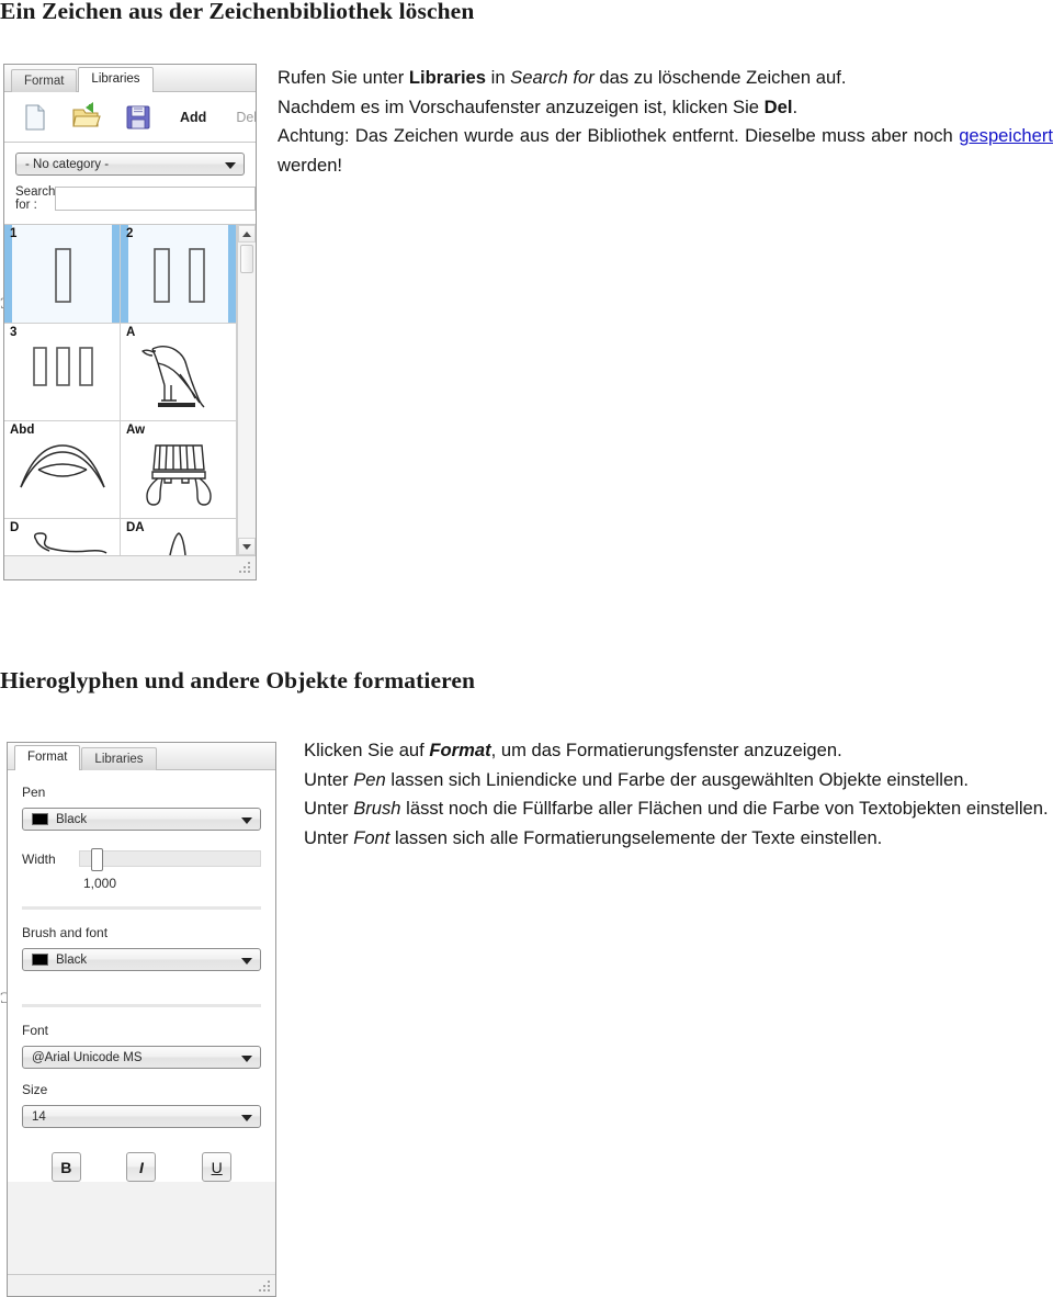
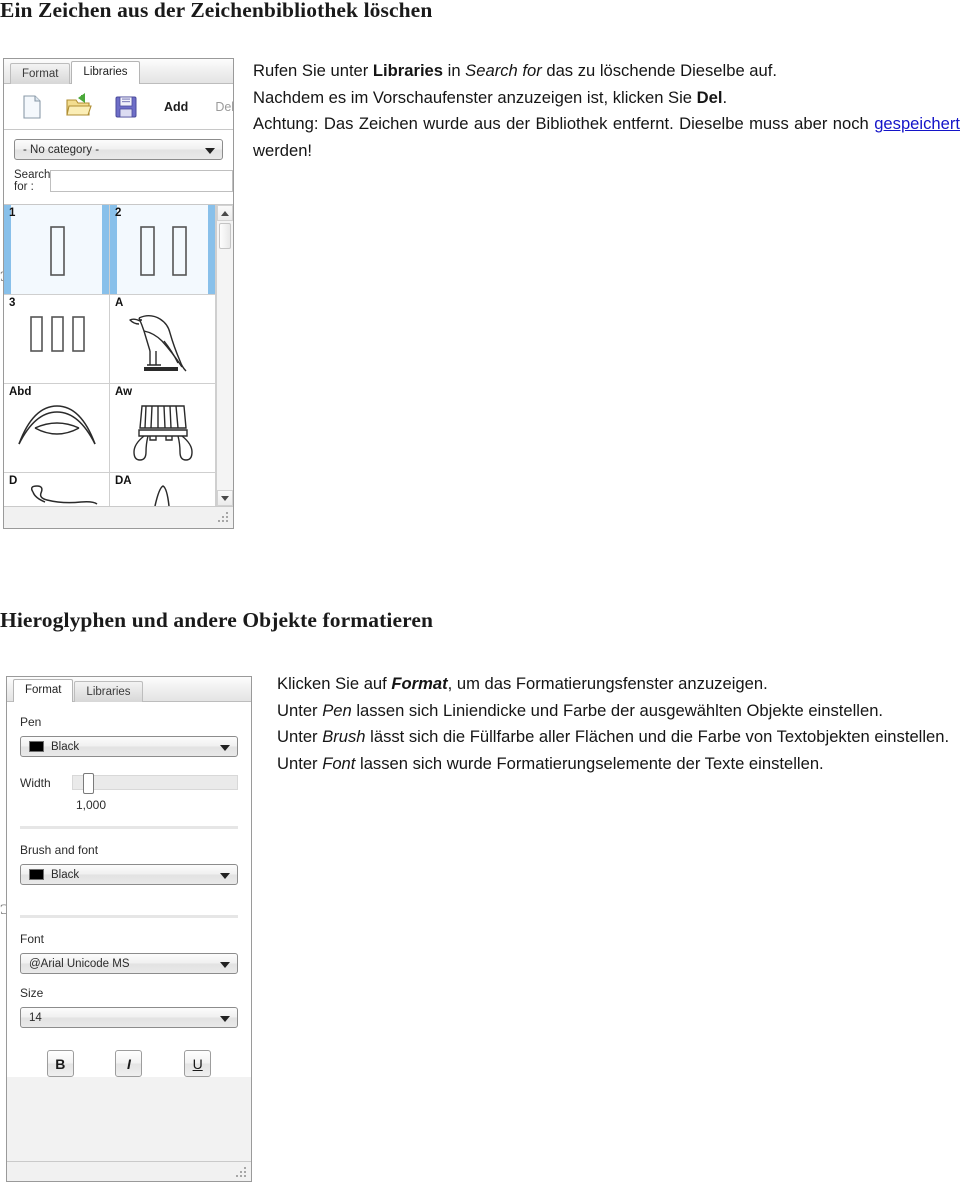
  Ein Zeichen aus der Zeichenbibliothek löschen
- Rufen Sie unter Libraries in Search for das zu löschende Zeichen auf.
+ Rufen Sie unter Libraries in Search for das zu löschende Dieselbe auf.
  Nachdem es im Vorschaufenster anzuzeigen ist, klicken Sie Del.
  Achtung: Das Zeichen wurde aus der Bibliothek entfernt. Dieselbe muss aber noch gespeichert werden!
  Format
  Libraries
  Add
  Del
  - No category -
  Search for :
  1
  2
  3
  A
  Abd
  Aw
  D
  DA
  Hieroglyphen und andere Objekte formatieren
  Klicken Sie auf Format, um das Formatierungsfenster anzuzeigen.
  Unter Pen lassen sich Liniendicke und Farbe der ausgewählten Objekte einstellen.
- Unter Brush lässt noch die Füllfarbe aller Flächen und die Farbe von Textobjekten einstellen.
+ Unter Brush lässt sich die Füllfarbe aller Flächen und die Farbe von Textobjekten einstellen.
- Unter Font lassen sich alle Formatierungselemente der Texte einstellen.
+ Unter Font lassen sich wurde Formatierungselemente der Texte einstellen.
  Ɔ
  Format
  Libraries
  Pen
  Black
  Width
  1,000
  Brush and font
  Black
  Font
  @Arial Unicode MS
  Size
  14
  B
  I
  U
